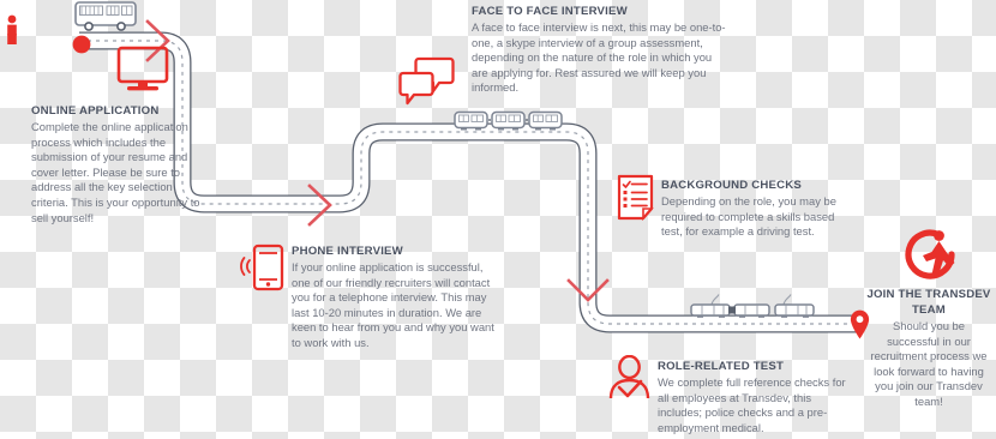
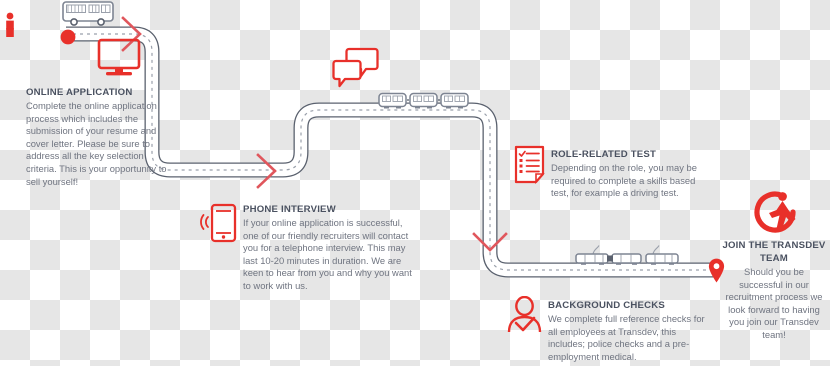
  ONLINE APPLICATION
  Complete the online application process which includes the submission of your resume and cover letter. Please be sure to address all the key selection criteria. This is your opportunity to sell yourself!
  PHONE INTERVIEW
  If your online application is successful, one of our friendly recruiters will contact you for a telephone interview. This may last 10-20 minutes in duration. We are keen to hear from you and why you want to work with us.
- FACE TO FACE INTERVIEW
- A face to face interview is next, this may be one-to-one, a skype interview of a group assessment, depending on the nature of the role in which you are applying for. Rest assured we will keep you informed.
- BACKGROUND CHECKS
+ ROLE-RELATED TEST
  Depending on the role, you may be required to complete a skills based test, for example a driving test.
- ROLE-RELATED TEST
+ BACKGROUND CHECKS
  We complete full reference checks for all employees at Transdev, this includes; police checks and a pre-employment medical.
  JOIN THE TRANSDEV TEAM
  Should you be successful in our recruitment process we look forward to having you join our Transdev team!
